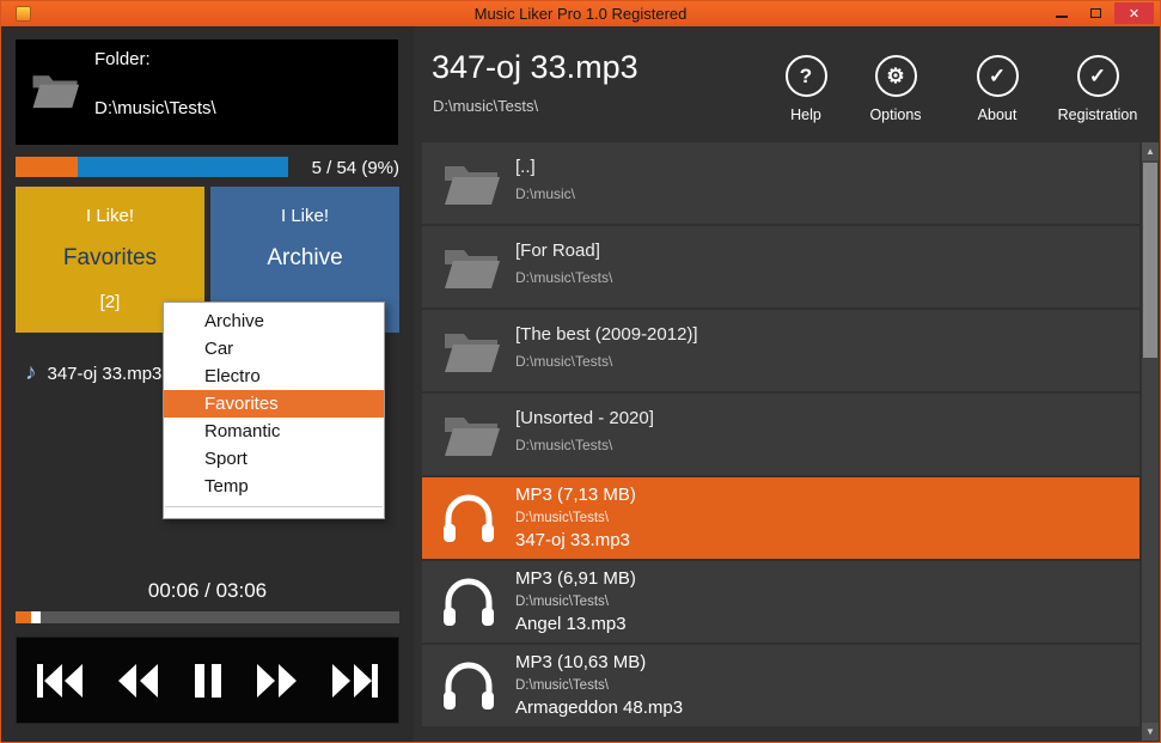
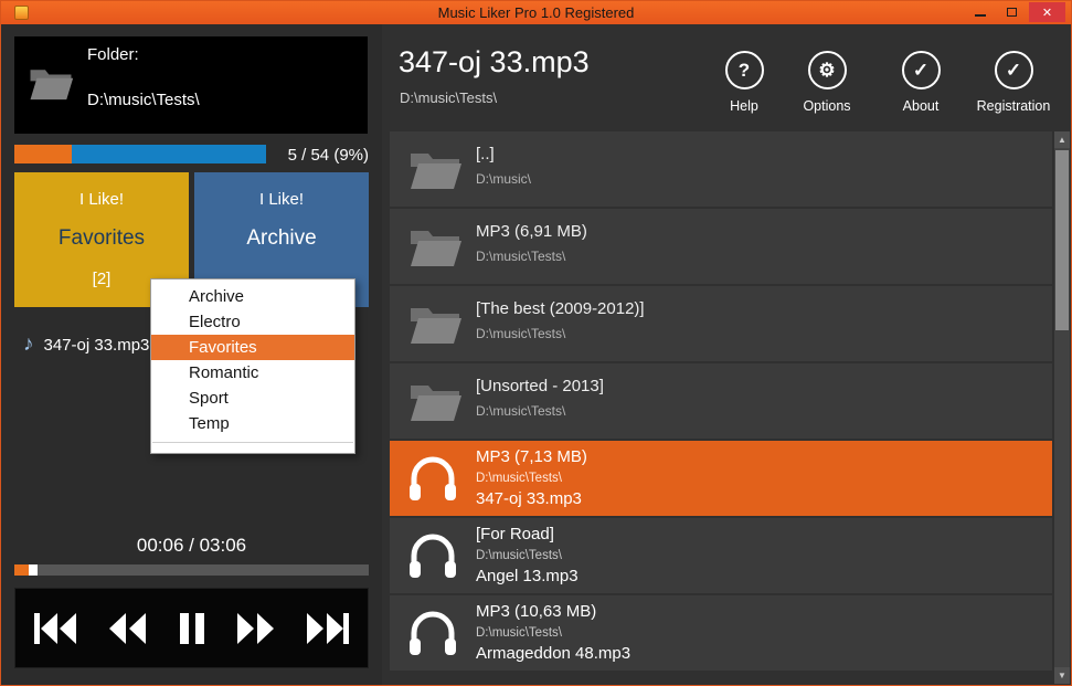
  Music Liker Pro 1.0 Registered
  ✕
  Folder:
  D:\music\Tests\
  5 / 54 (9%)
  I Like!
  Favorites
  [2]
  I Like!
  Archive
  ♪
  347-oj 33.mp3
  00:06 / 03:06
  347-oj 33.mp3
  D:\music\Tests\
  ?
  Help
  ⚙
  Options
  ✓
  About
  ✓
  Registration
  [..]
  D:\music\
- [For Road]
+ MP3 (6,91 MB)
  D:\music\Tests\
  [The best (2009-2012)]
  D:\music\Tests\
- [Unsorted - 2020]
+ [Unsorted - 2013]
  D:\music\Tests\
  MP3 (7,13 MB)
  D:\music\Tests\
  347-oj 33.mp3
- MP3 (6,91 MB)
+ [For Road]
  D:\music\Tests\
  Angel 13.mp3
  MP3 (10,63 MB)
  D:\music\Tests\
  Armageddon 48.mp3
  ▲
  ▼
  Archive
- Car
  Electro
  Favorites
  Romantic
  Sport
  Temp
